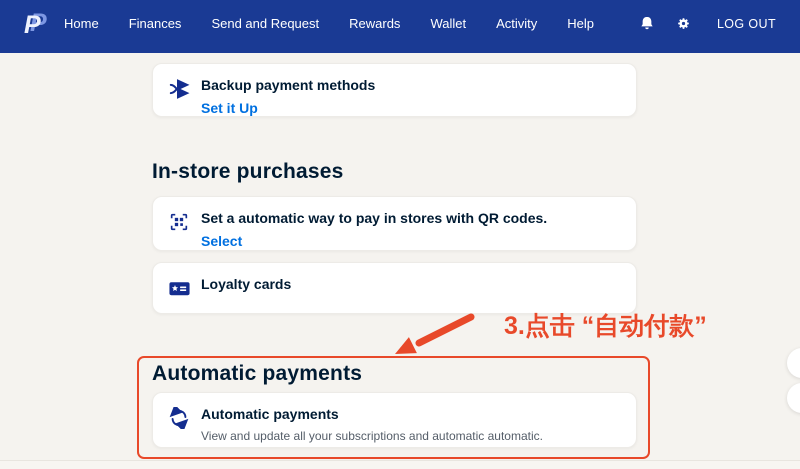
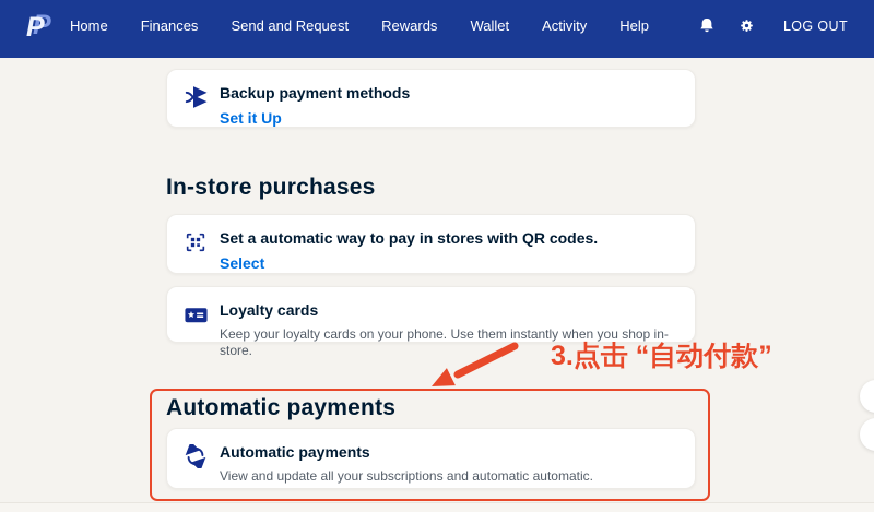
  P
  P
  Home
  Finances
  Send and Request
  Rewards
  Wallet
  Activity
  Help
  LOG OUT
  Backup payment methods
  Set it Up
  In-store purchases
  Set a automatic way to pay in stores with QR codes.
  Select
  Loyalty cards
+ Keep your loyalty cards on your phone. Use them instantly when you shop in-store.
  Automatic payments
  Automatic payments
  View and update all your subscriptions and automatic automatic.
  3.点击 “自动付款”
